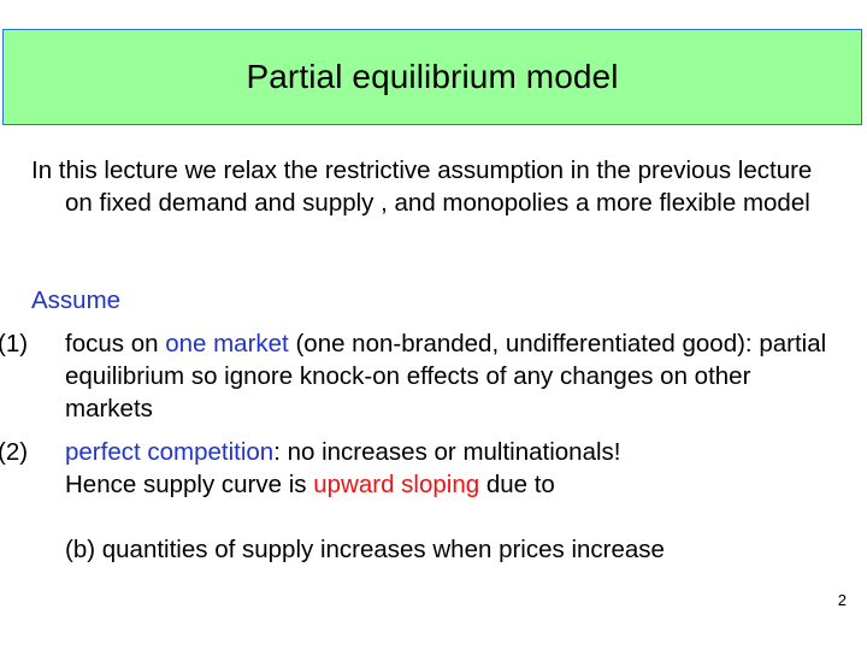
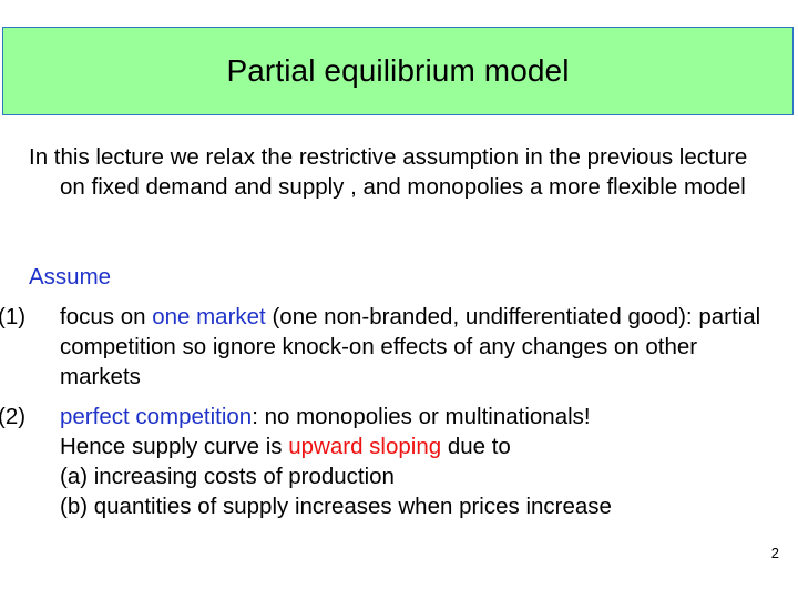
  Partial equilibrium model
  In this lecture we relax the restrictive assumption in the previous lecture on fixed demand and supply , and monopolies a more flexible model
  Assume
- (1) focus on one market (one non-branded, undifferentiated good): partial equilibrium so ignore knock-on effects of any changes on other markets
+ (1) focus on one market (one non-branded, undifferentiated good): partial competition so ignore knock-on effects of any changes on other markets
- (2) perfect competition: no increases or multinationals!
+ (2) perfect competition: no monopolies or multinationals!
  Hence supply curve is upward sloping due to
+ (a) increasing costs of production
  (b) quantities of supply increases when prices increase
  2
